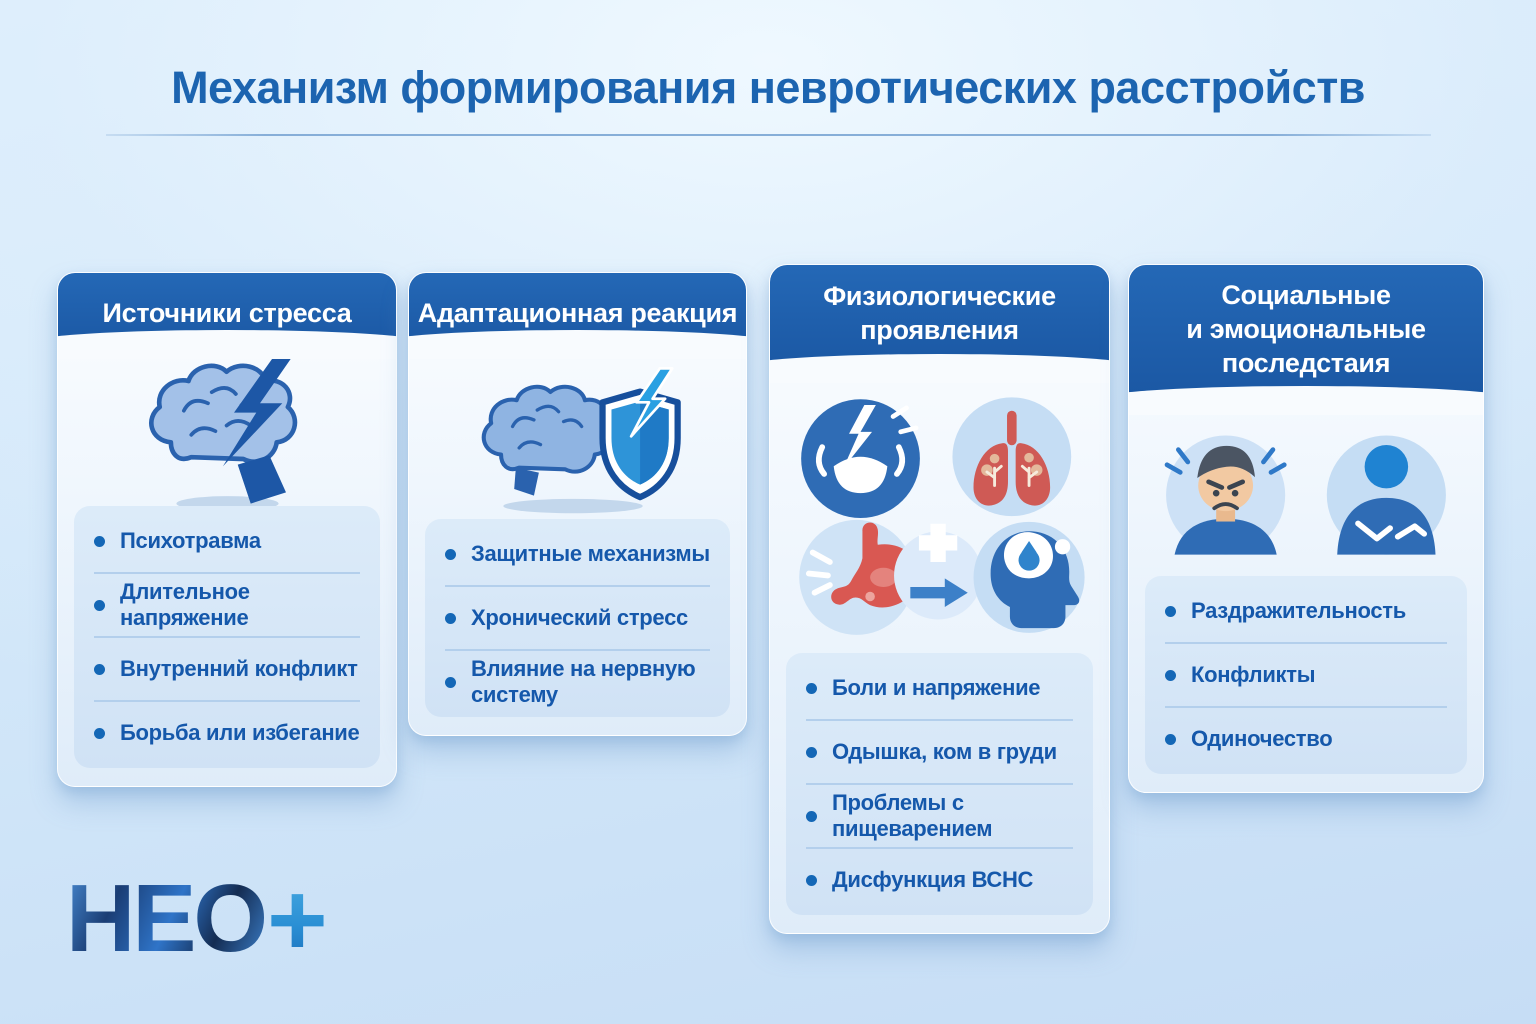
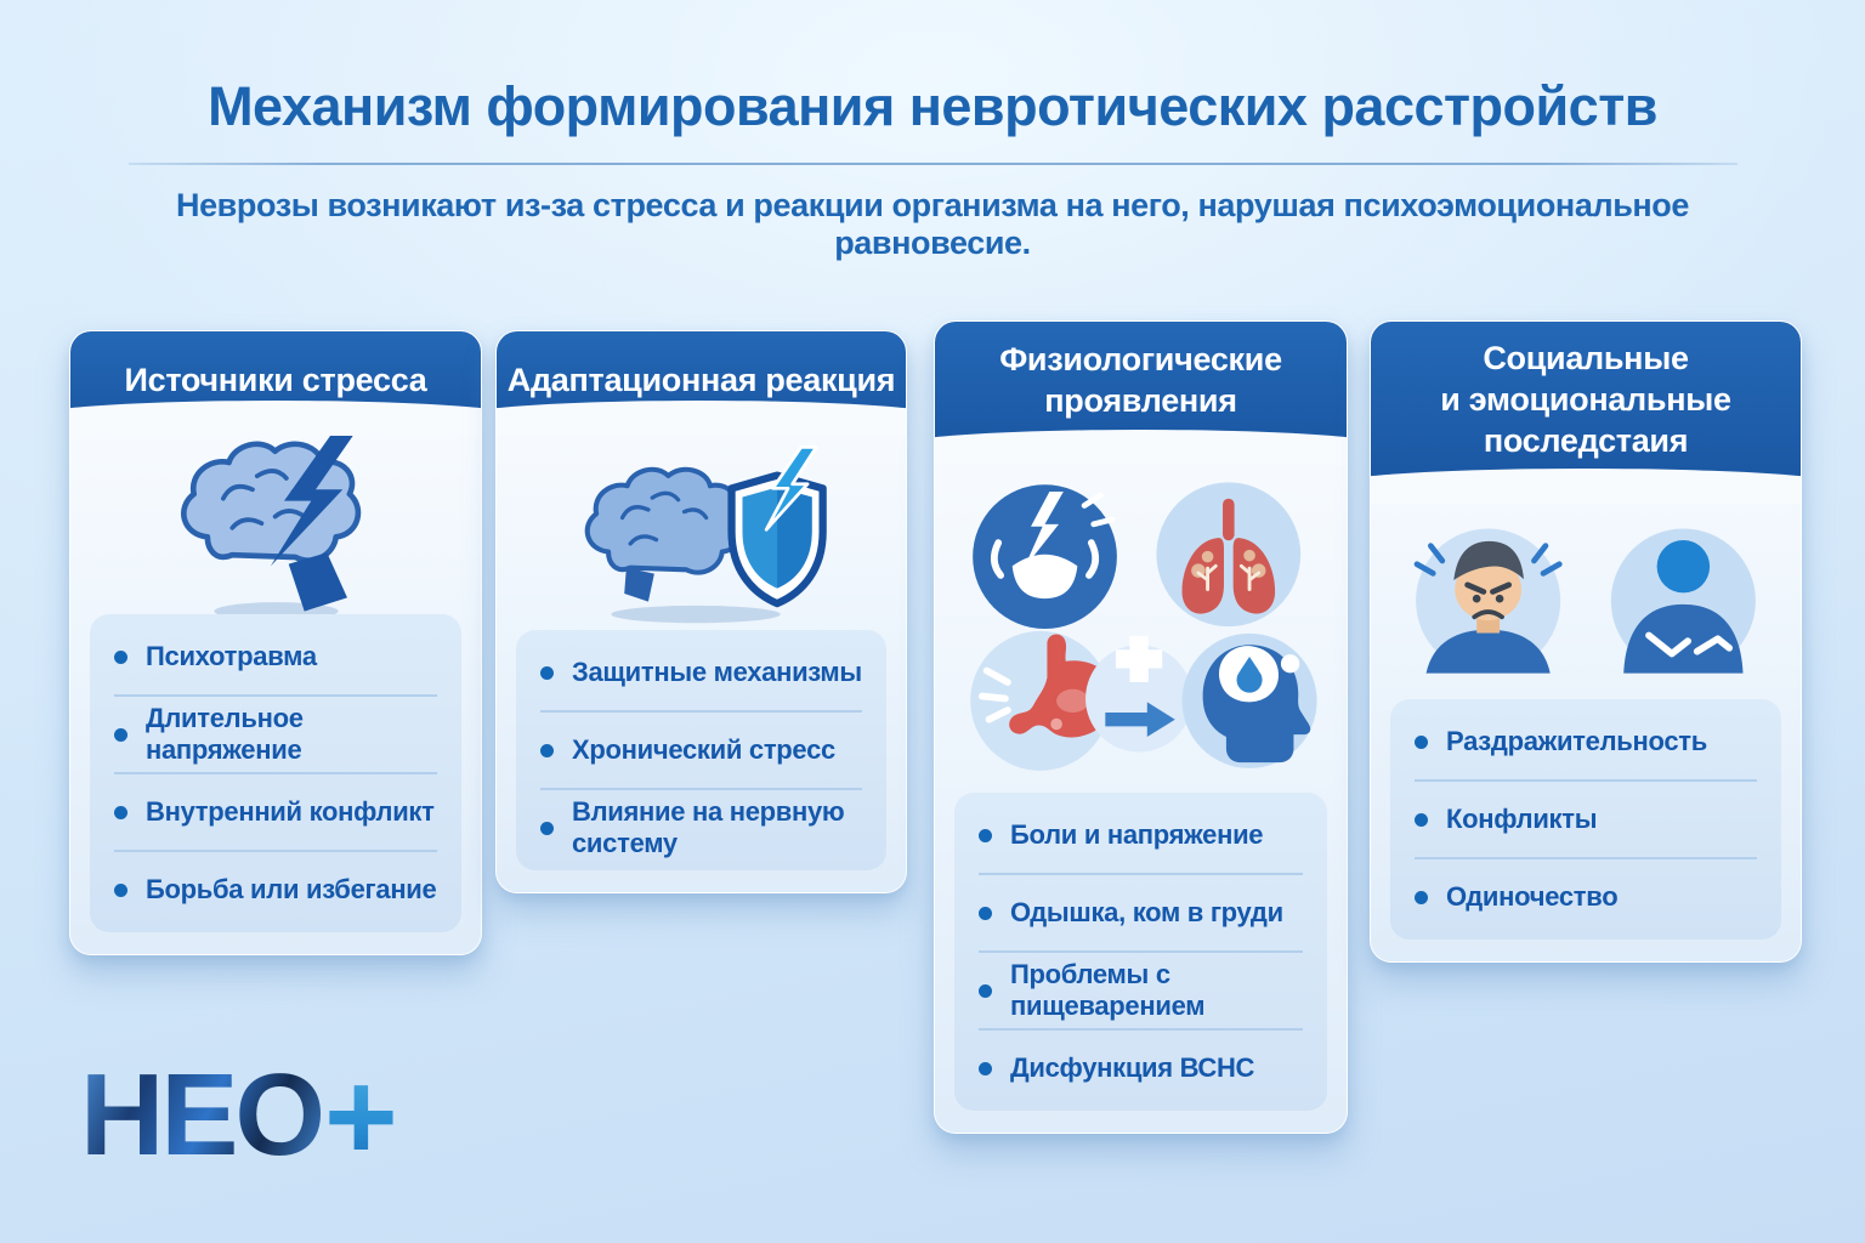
  Механизм формирования невротических расстройств
+ Неврозы возникают из-за стресса и реакции организма на него, нарушая психоэмоциональное равновесие.
  Источники стресса
  Психотравма
  Длительное напряжение
  Внутренний конфликт
  Борьба или избегание
  Адаптационная реакция
  Защитные механизмы
  Хронический стресс
  Влияние на нервную систему
  Физиологические
  проявления
  Боли и напряжение
  Одышка, ком в груди
  Проблемы с пищеварением
  Дисфункция ВСНС
  Социальные
  и эмоциональные
  последстаия
  Раздражительность
  Конфликты
  Одиночество
  НЕО+
